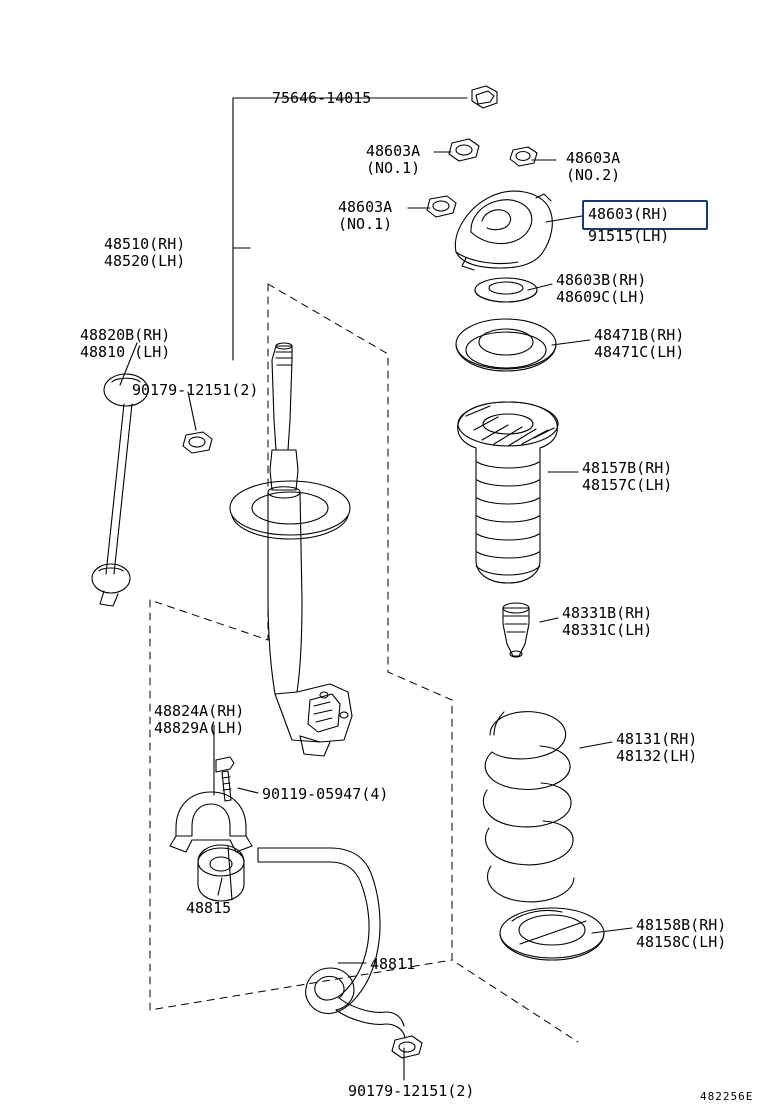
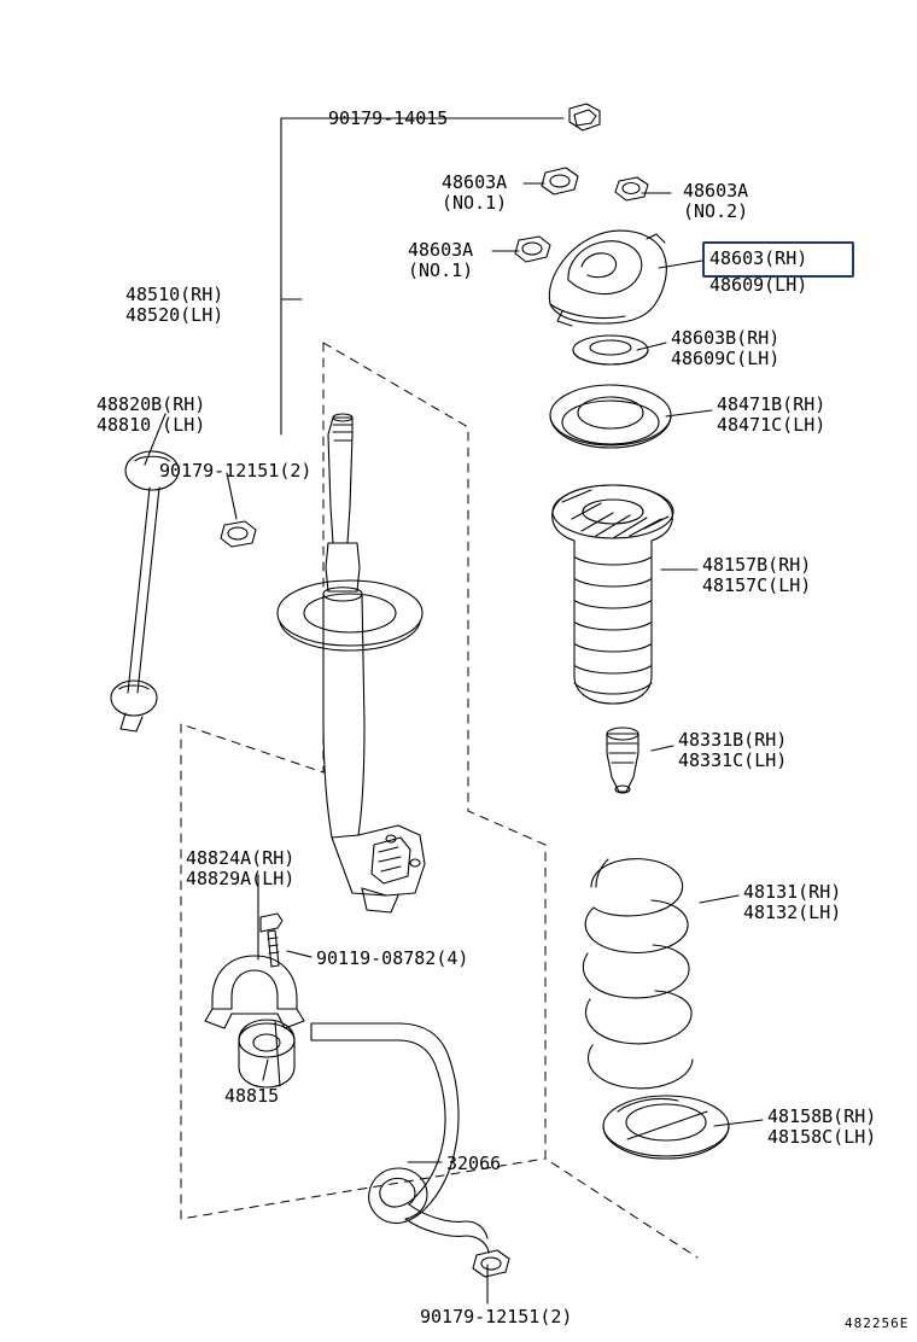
- 75646-14015
+ 90179-14015
  48603A
  (NO.1)
  48603A
  (NO.2)
  48603A
  (NO.1)
  48603(RH)
- 91515(LH)
+ 48609(LH)
  48510(RH)
  48520(LH)
  48603B(RH)
  48609C(LH)
  48820B(RH)
  48810 (LH)
  48471B(RH)
  48471C(LH)
  90179-12151(2)
  48157B(RH)
  48157C(LH)
  48331B(RH)
  48331C(LH)
  48824A(RH)
  48829A(LH)
  48131(RH)
  48132(LH)
- 90119-05947(4)
+ 90119-08782(4)
  48815
  48158B(RH)
  48158C(LH)
- 48811
+ 32066
  90179-12151(2)
  482256E
